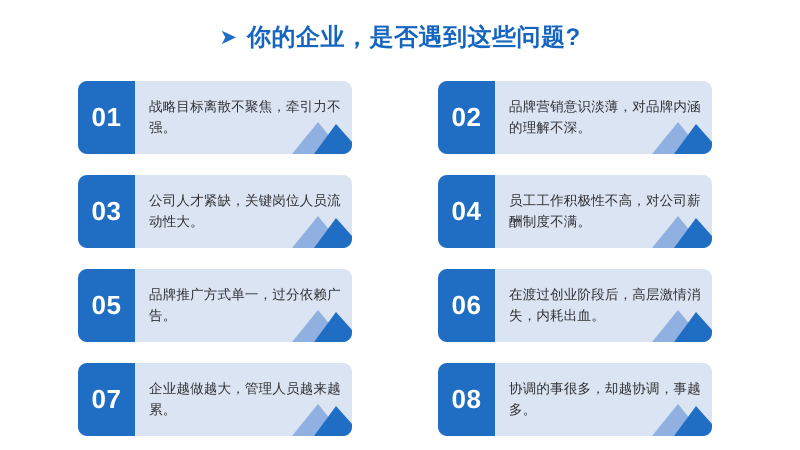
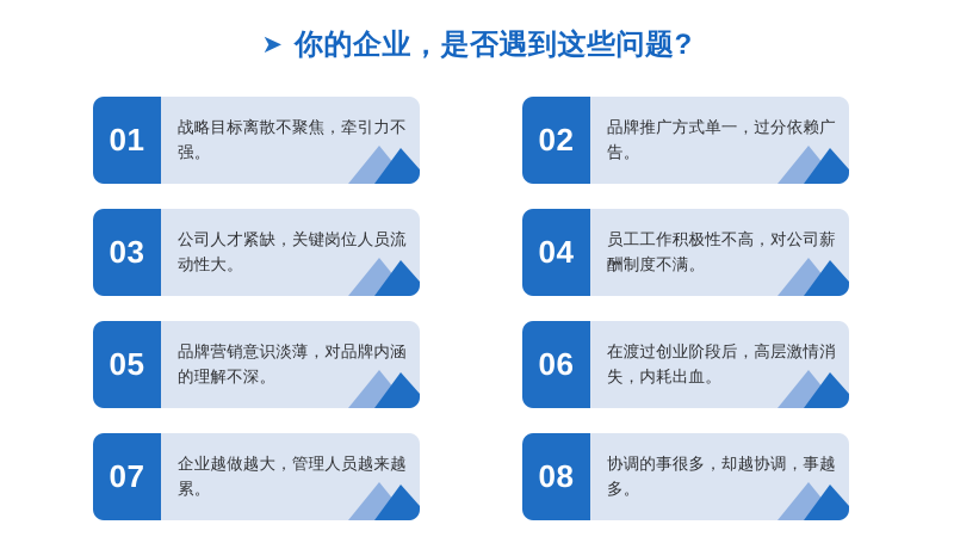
  ➤
  你的企业，是否遇到这些问题?
  01
  战略目标离散不聚焦，牵引力不强。
  02
- 品牌营销意识淡薄，对品牌内涵的理解不深。
+ 品牌推广方式单一，过分依赖广告。
  03
  公司人才紧缺，关键岗位人员流动性大。
  04
  员工工作积极性不高，对公司薪酬制度不满。
  05
- 品牌推广方式单一，过分依赖广告。
+ 品牌营销意识淡薄，对品牌内涵的理解不深。
  06
  在渡过创业阶段后，高层激情消失，内耗出血。
  07
  企业越做越大，管理人员越来越累。
  08
  协调的事很多，却越协调，事越多。
